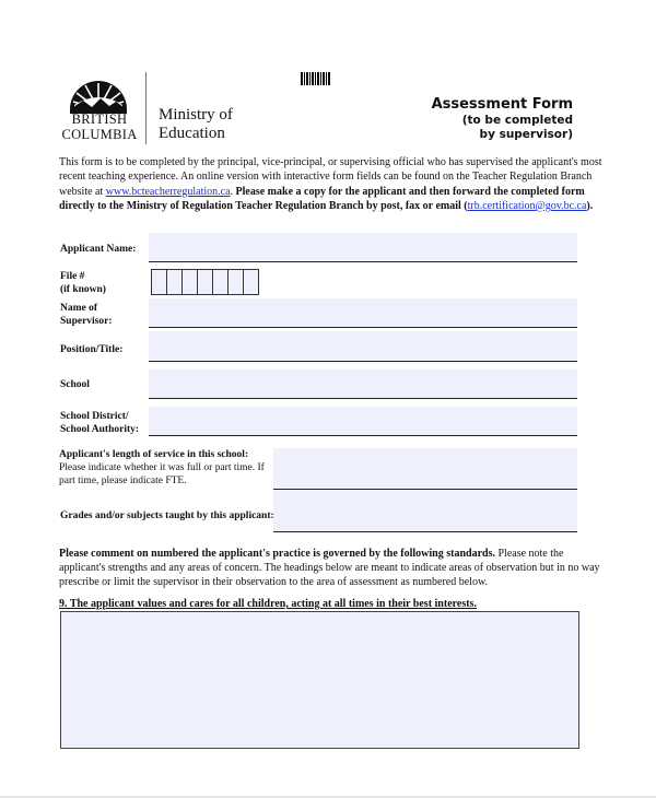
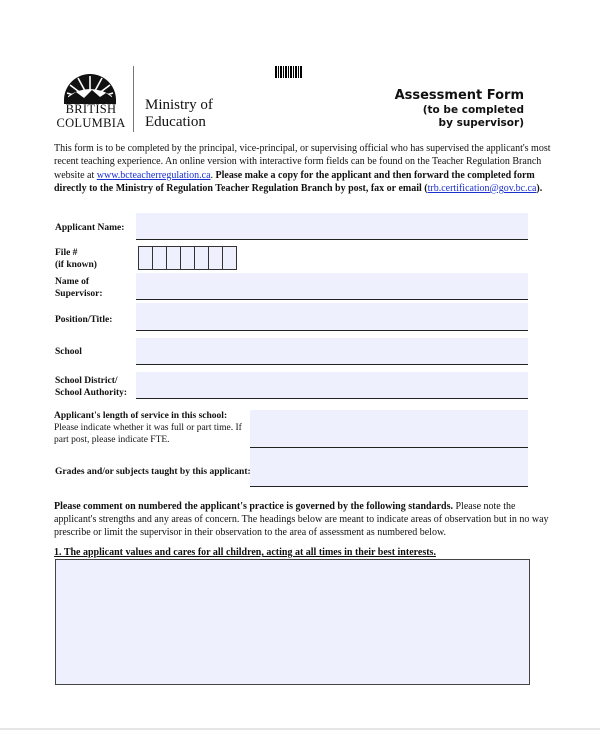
  BRITISH
  COLUMBIA
  Ministry of
  Education
  Assessment Form
  (to be completed
  by supervisor)
  This form is to be completed by the principal, vice-principal, or supervising official who has supervised the applicant's most recent teaching experience. An online version with interactive form fields can be found on the Teacher Regulation Branch website at www.bcteacherregulation.ca. Please make a copy for the applicant and then forward the completed form directly to the Ministry of Regulation Teacher Regulation Branch by post, fax or email (trb.certification@gov.bc.ca).
  Applicant Name:
  File #
  (if known)
  Name of
  Supervisor:
  Position/Title:
  School
  School District/
  School Authority:
- Applicant's length of service in this school: Please indicate whether it was full or part time. If part time, please indicate FTE.
+ Applicant's length of service in this school: Please indicate whether it was full or part time. If part post, please indicate FTE.
  Grades and/or subjects taught by this applicant
  Please comment on numbered the applicant's practice is governed by the following standards. Please note the applicant's strengths and any areas of concern. The headings below are meant to indicate areas of observation but in no way prescribe or limit the supervisor in their observation to the area of assessment as numbered below.
- 9. The applicant values and cares for all children, acting at all times in their best interests.
+ 1. The applicant values and cares for all children, acting at all times in their best interests.
